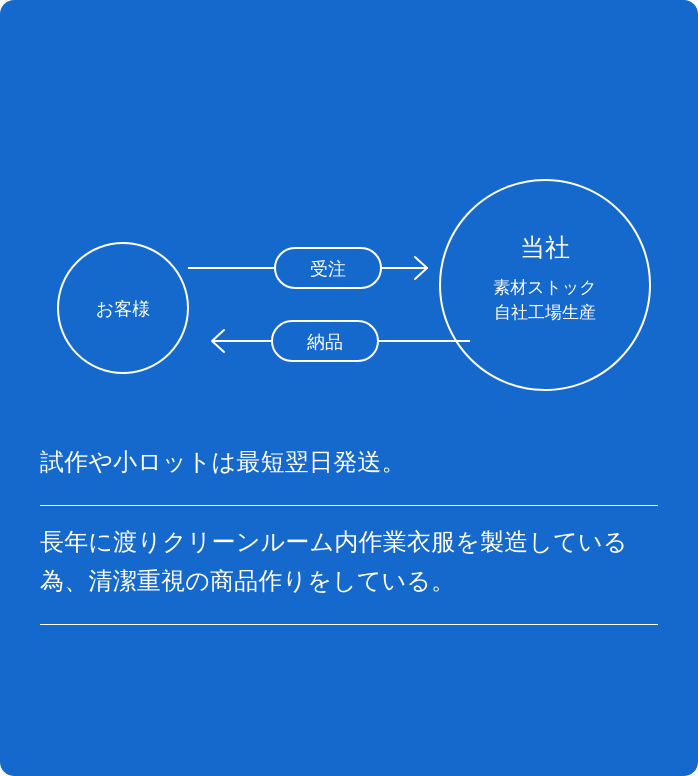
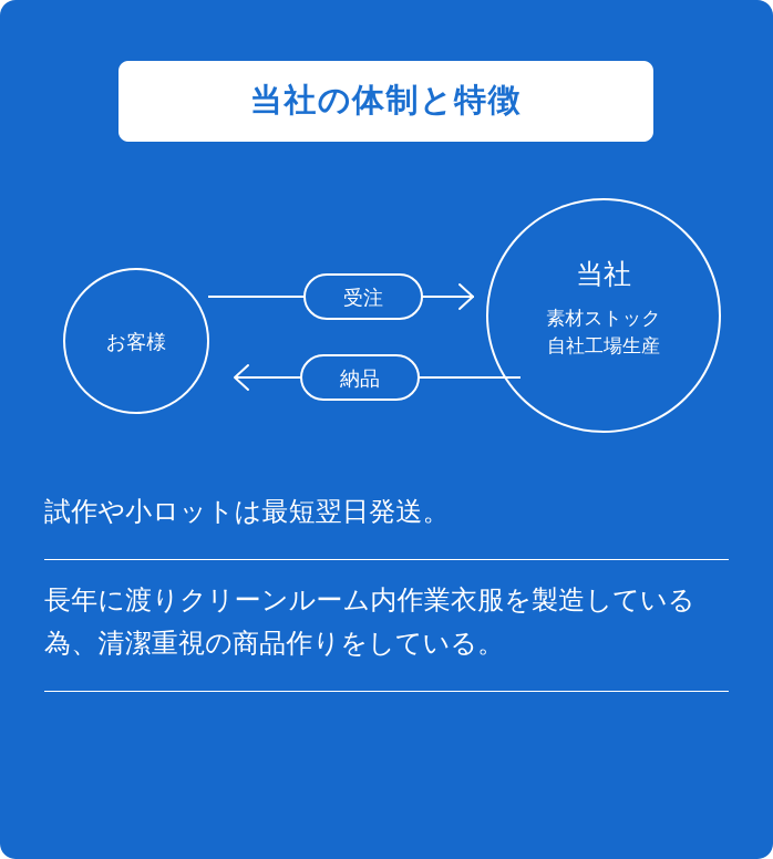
+ 当社の体制と特徴
  お客様
  当社
  素材ストック
  自社工場生産
  受注
  納品
  試作や小ロットは最短翌日発送。
  長年に渡りクリーンルーム内作業衣服を製造している為、清潔重視の商品作りをしている。
